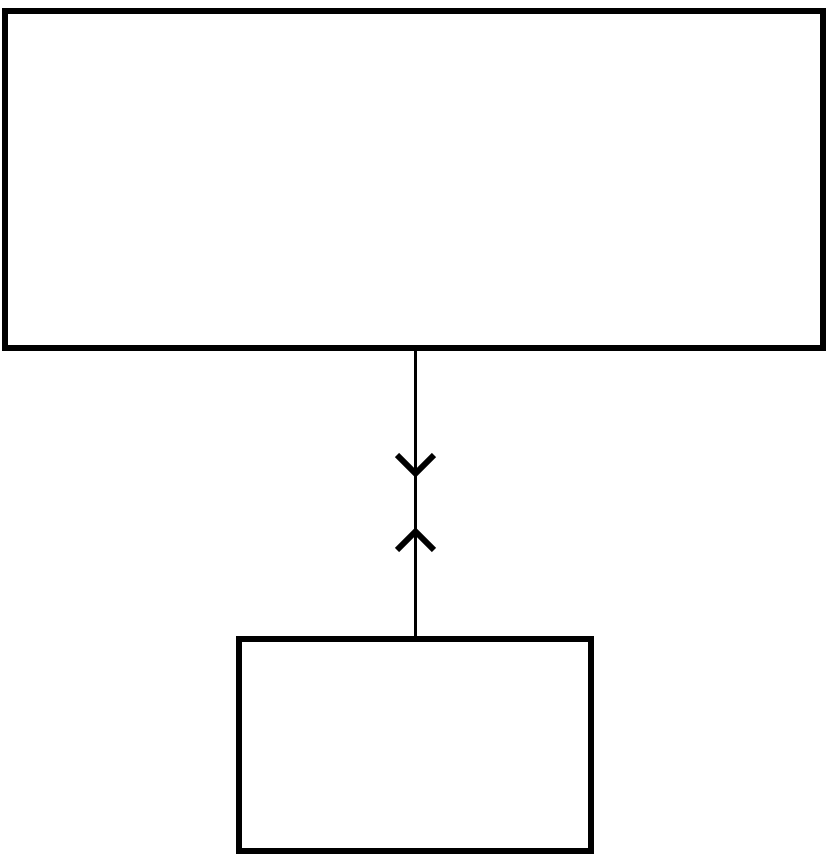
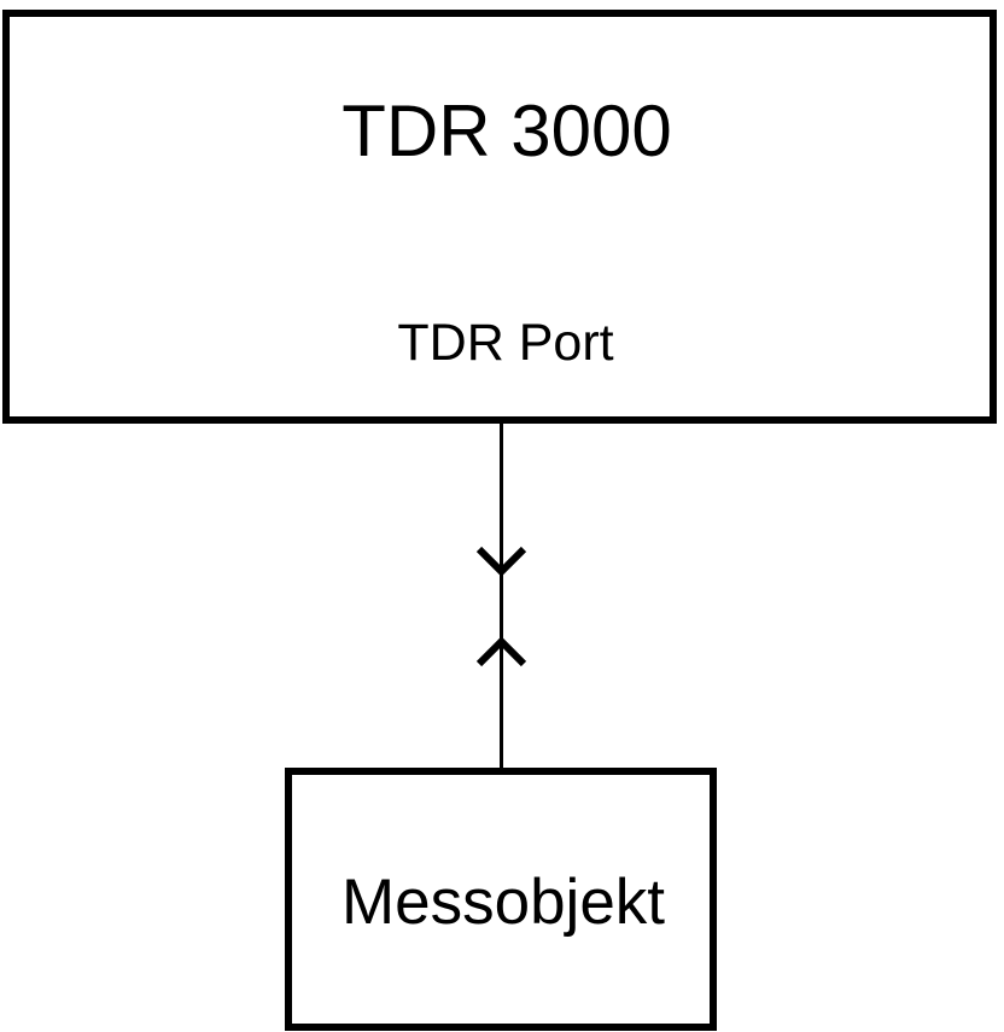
+ TDR 3000
+ TDR Port
+ Messobjekt
